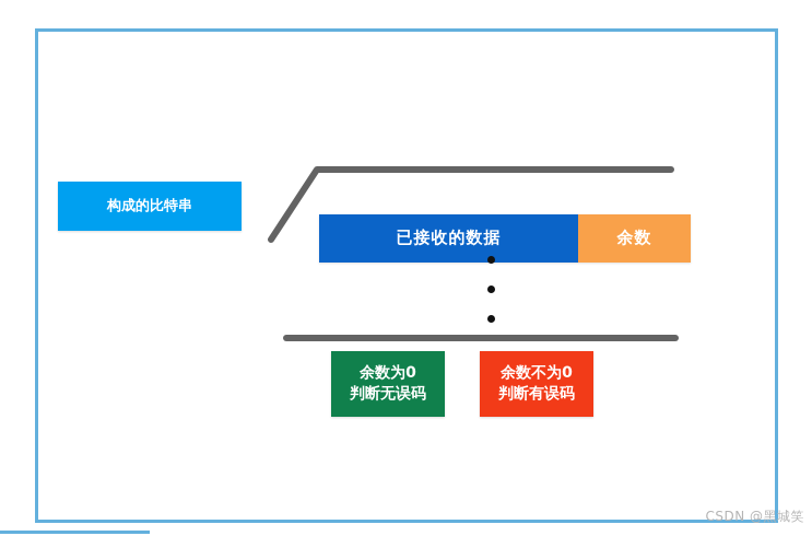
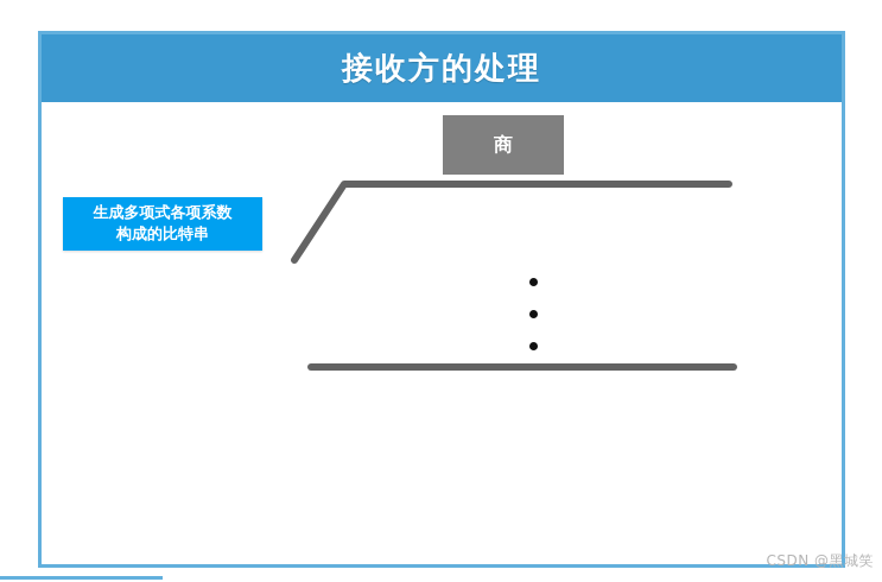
+ 接收方的处理
+ 商
+ 生成多项式各项系数
  构成的比特串
- 已接收的数据
- 余数
- 余数为0
- 判断无误码
- 余数不为0
- 判断有误码
  CSDN @黑城笑
